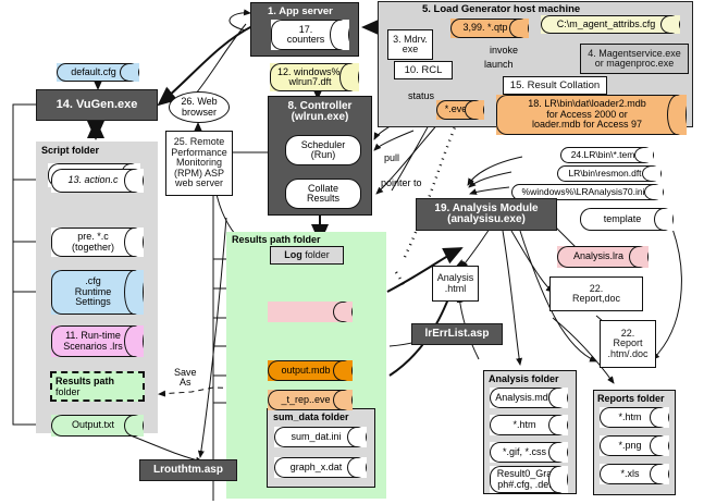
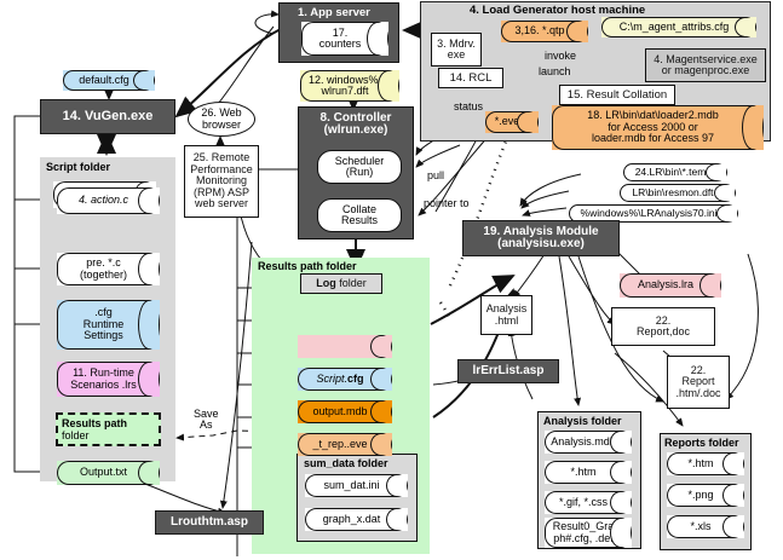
- 5. Load Generator host machine
+ 4. Load Generator host machine
  1. App server
  Script folder
  Results path folder
  sum_data folder
  Analysis folder
  Reports folder
  17.
  counters
  3. Mdrv.
  exe
- 3,99. *.qtp
+ 3,16. *.qtp
  C:\m_agent_attribs.cfg
  4. Magentservice.exe
  or magenproc.exe
- 10. RCL
+ 14. RCL
  15. Result Collation
  *.ev
  18. LR\bin\dat\loader2.mdb
  for Access 2000 or
  loader.mdb for Access 97
  default.cfg
  14. VuGen.exe
  26. Web
  browser
  25. Remote
  Performance
  Monitoring
  (RPM) ASP
  web server
  12. windows%
  wlrun7.dft
  8. Controller
  (wlrun.exe)
  Scheduler
  (Run)
  Collate
  Results
- 13. action.c
+ 4. action.c
  pre. *.c
  (together)
  .cfg
  Runtime
  Settings
  11. Run-time
  Scenarios .lrs
  Results path
  folder
  Output.txt
  Lrouthtm.asp
  Log folder
+ Script.cfg
  output.mdb
  _t_rep..eve
  sum_dat.ini
  graph_x.dat
  lrErrList.asp
  24.LR\bin\*.tem
  LR\bin\resmon.dft
  %windows%\LRAnalysis70.in
  19. Analysis Module
  (analysisu.exe)
- template
  Analysis.lra
  Analysis
  .html
  22.
  Report,doc
  22.
  Report
  .htm/.doc
  Analysis.md
  *.htm
  *.gif, *.css
  Result0_Gr
  ph#.cfg, .de
  *.htm
  *.png
  *.xls
  invoke
  launch
  status
  pull
  pointer to
  Save
  As
